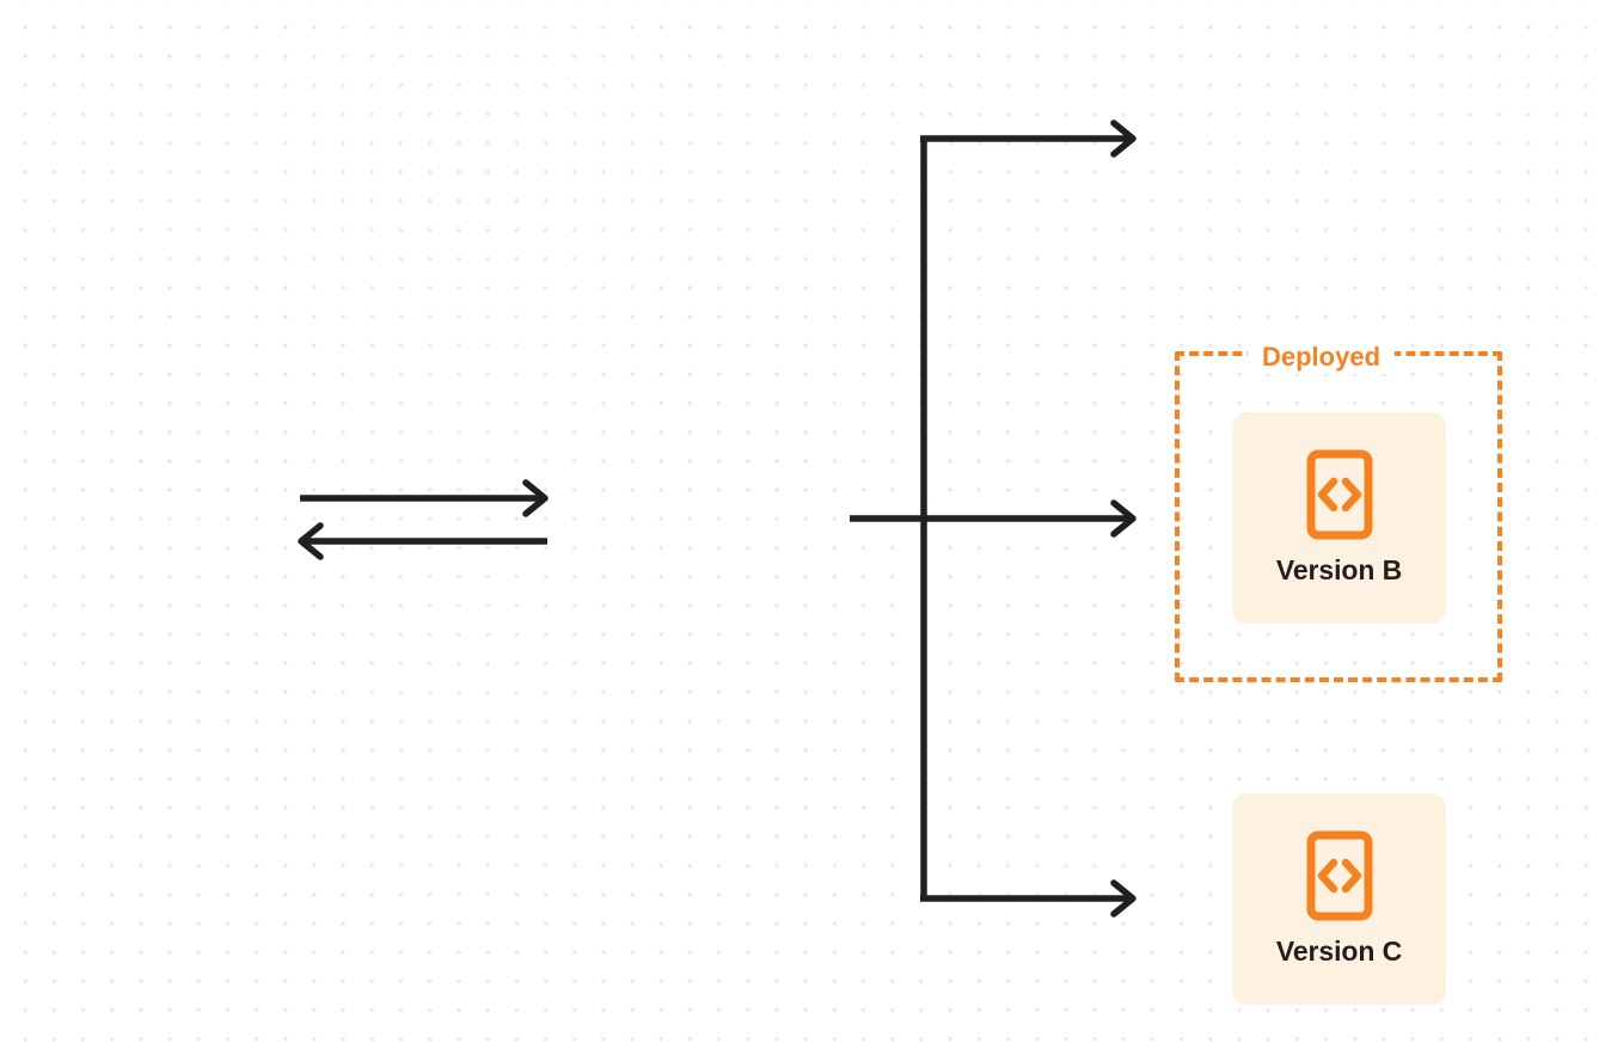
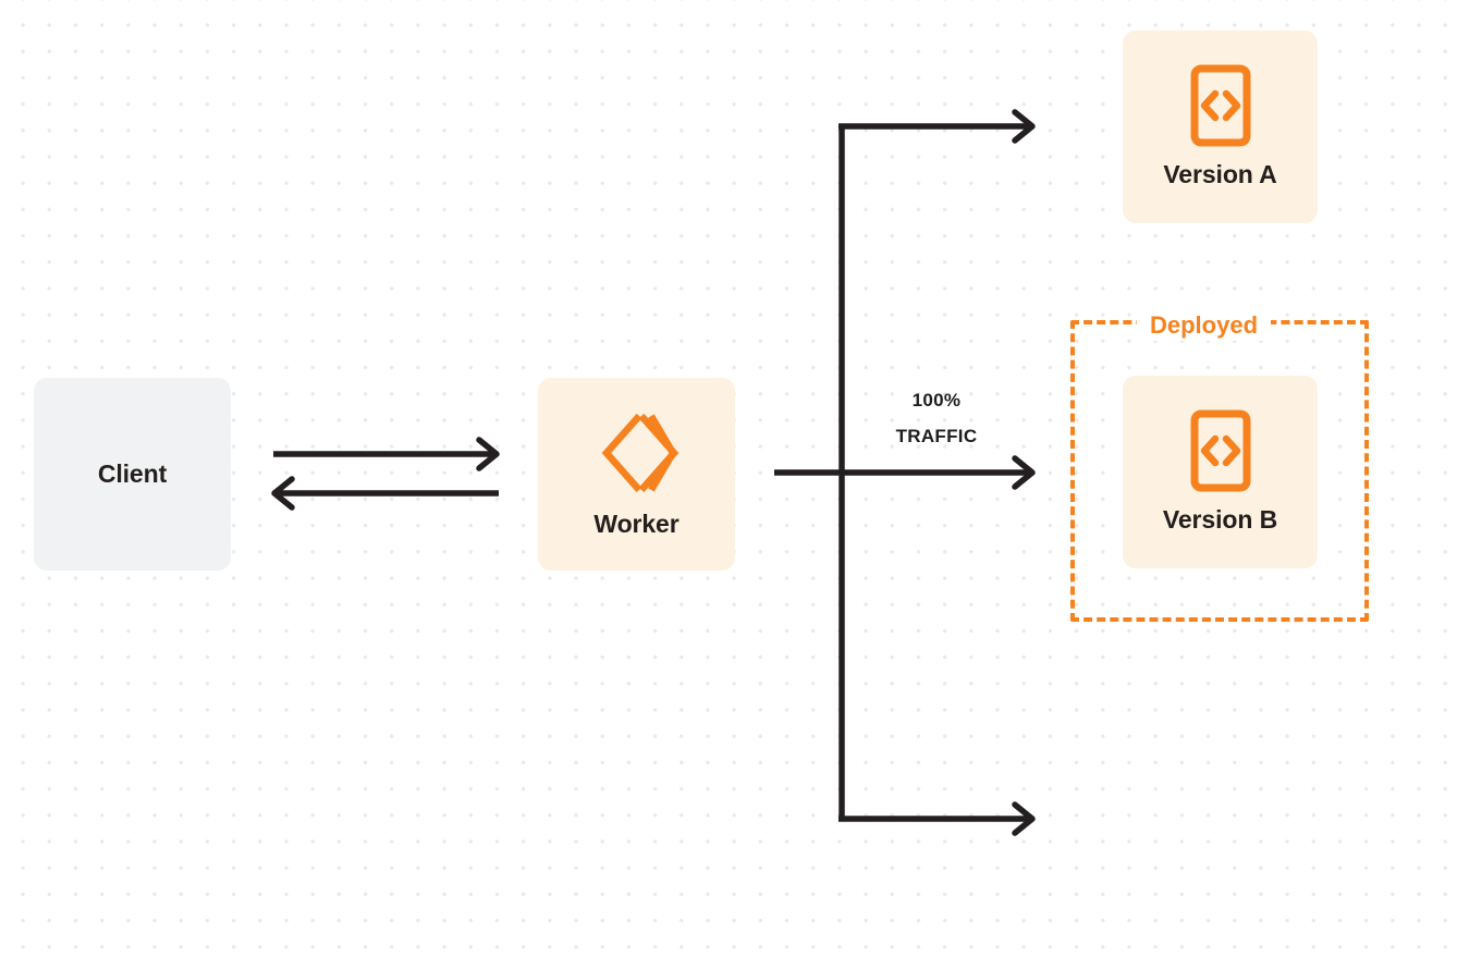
+ Client
+ Worker
+ 100%
+ TRAFFIC
  Deployed
+ Version A
  Version B
- Version C
